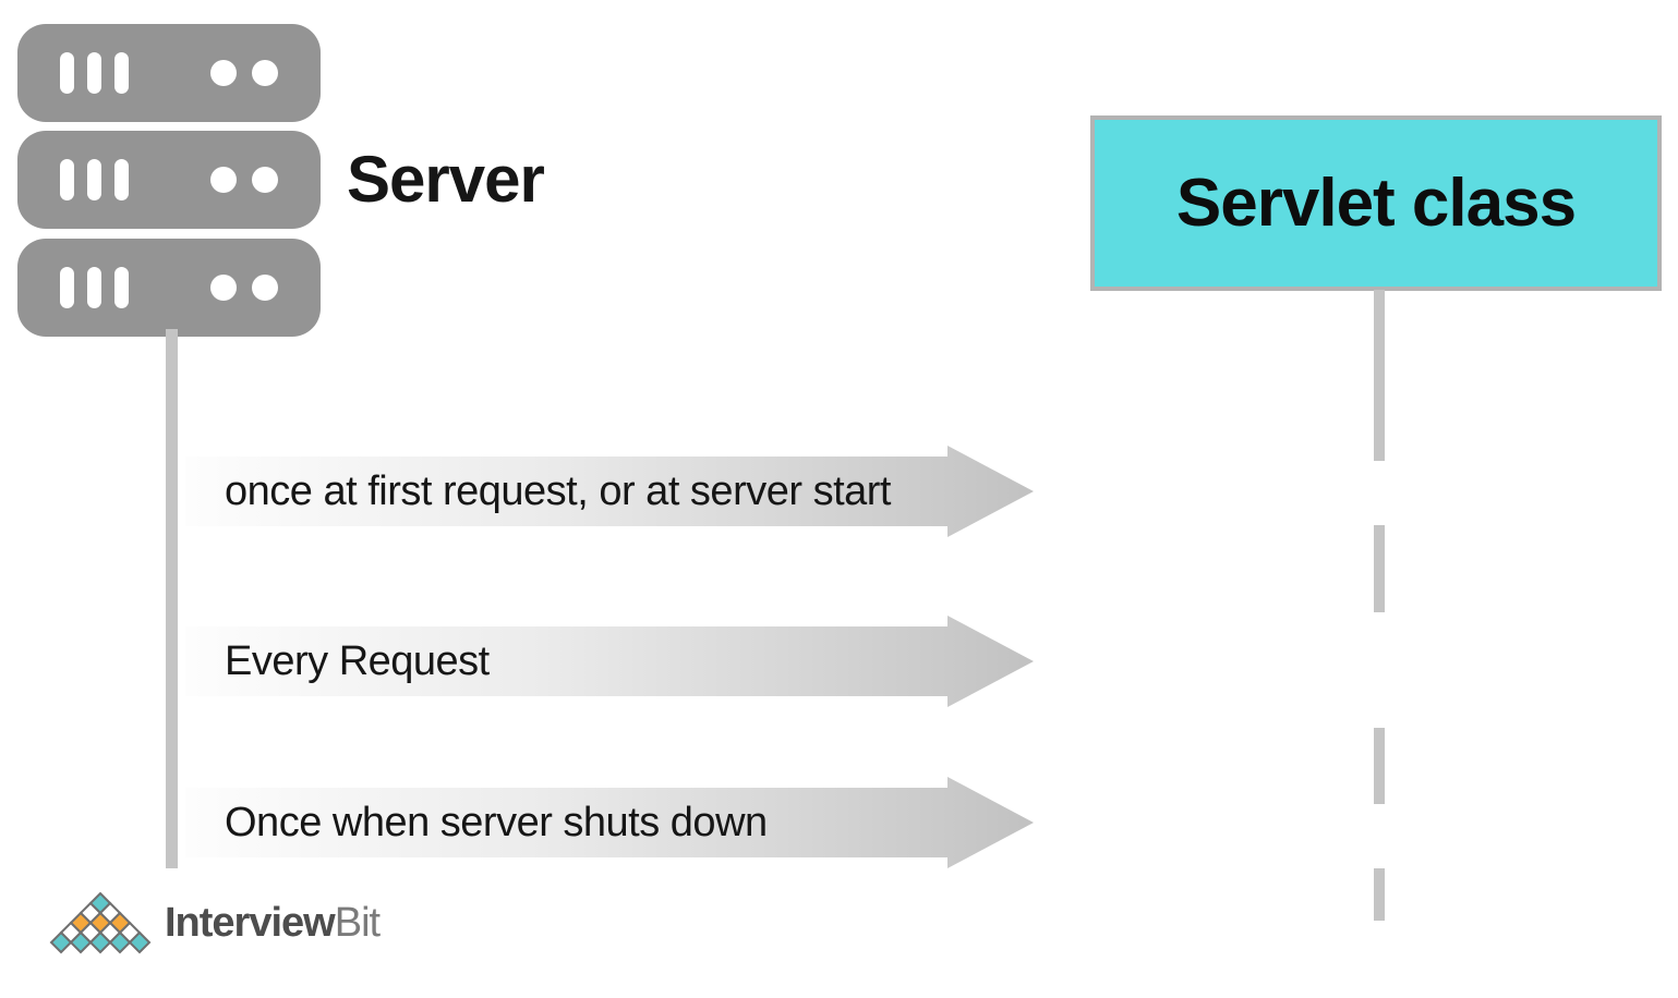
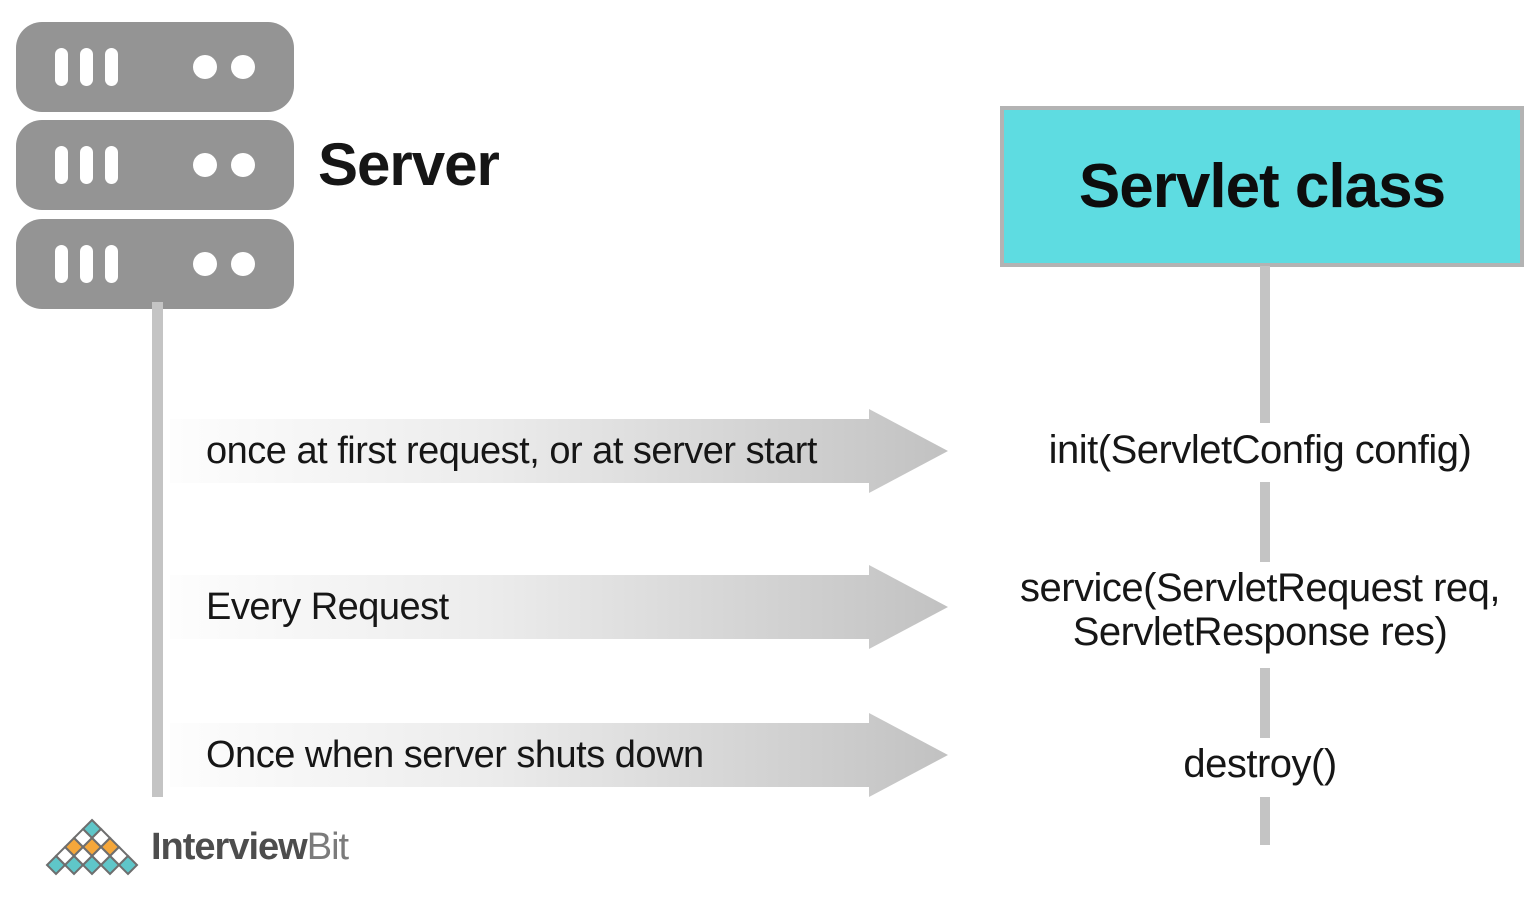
  Server
  once at first request, or at server start
  Every Request
  Once when server shuts down
  Servlet class
+ init(ServletConfig config)
+ service(ServletRequest req,
+ ServletResponse res)
+ destroy()
  InterviewBit
